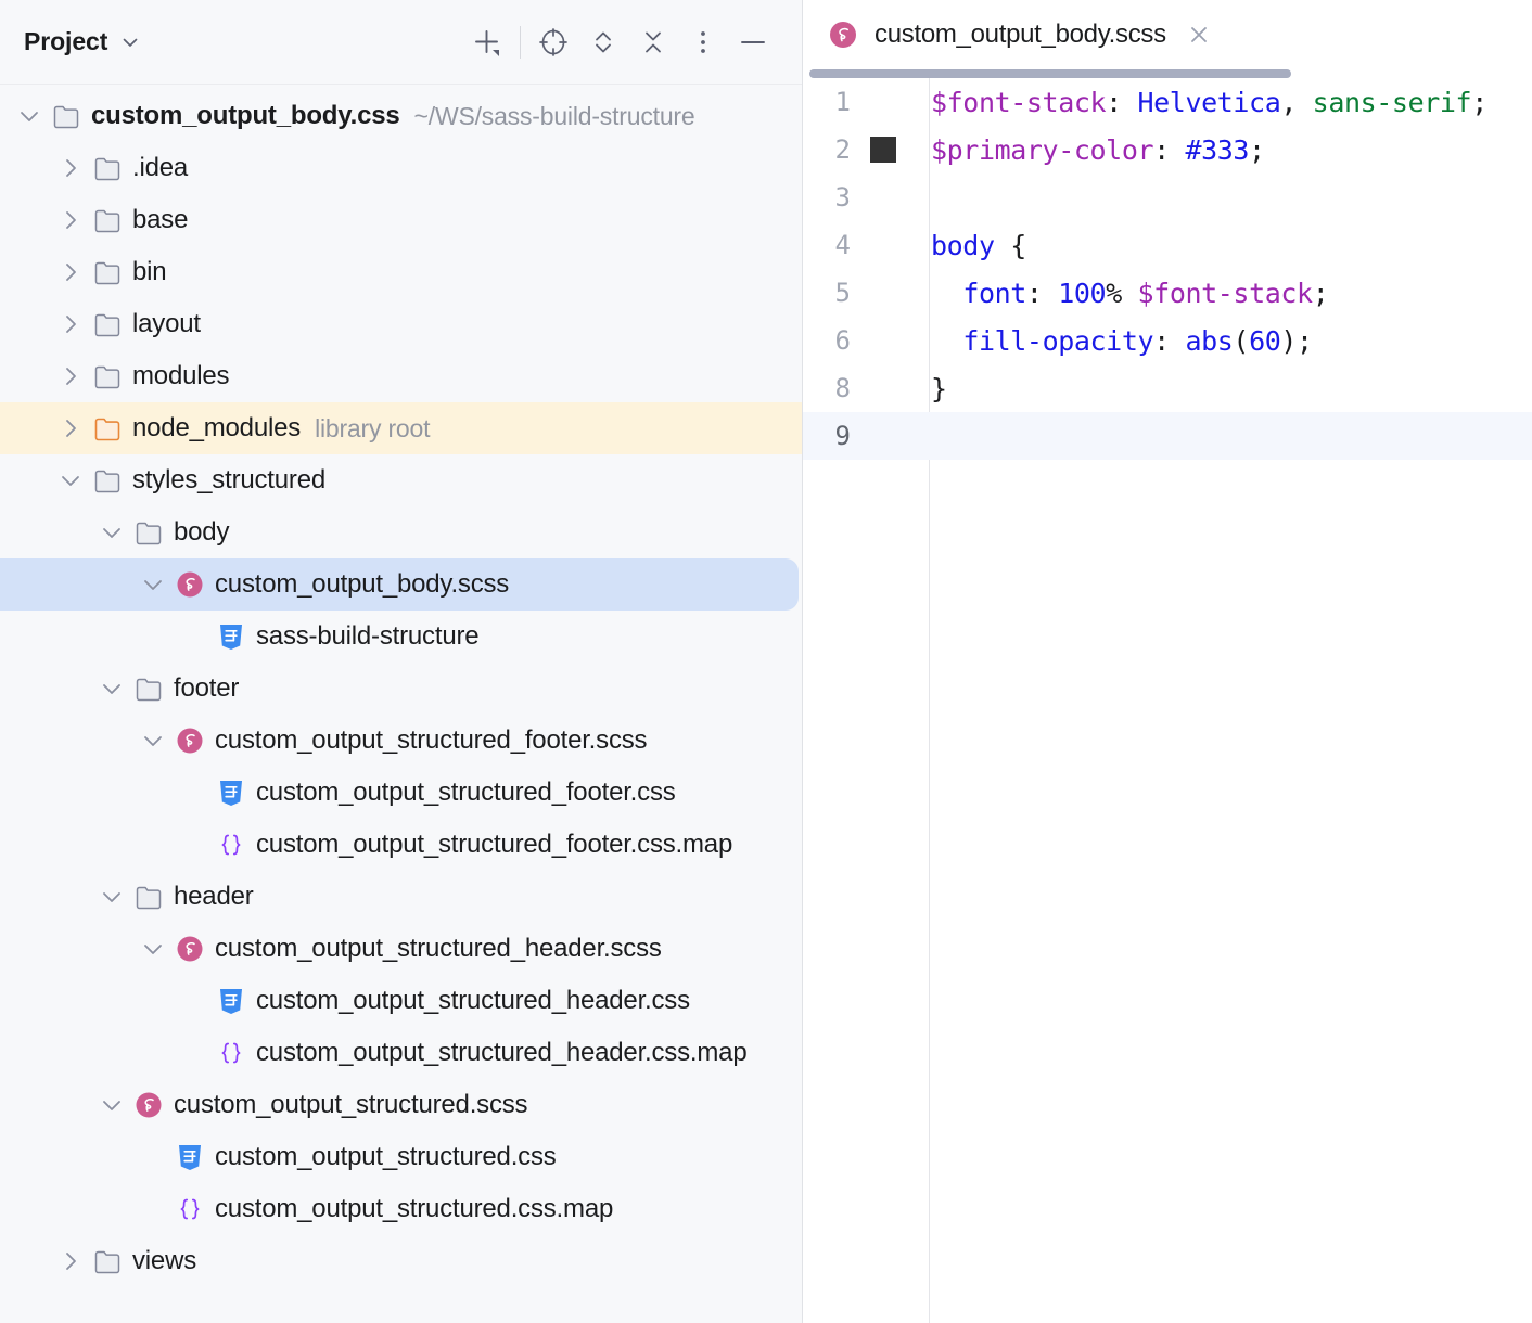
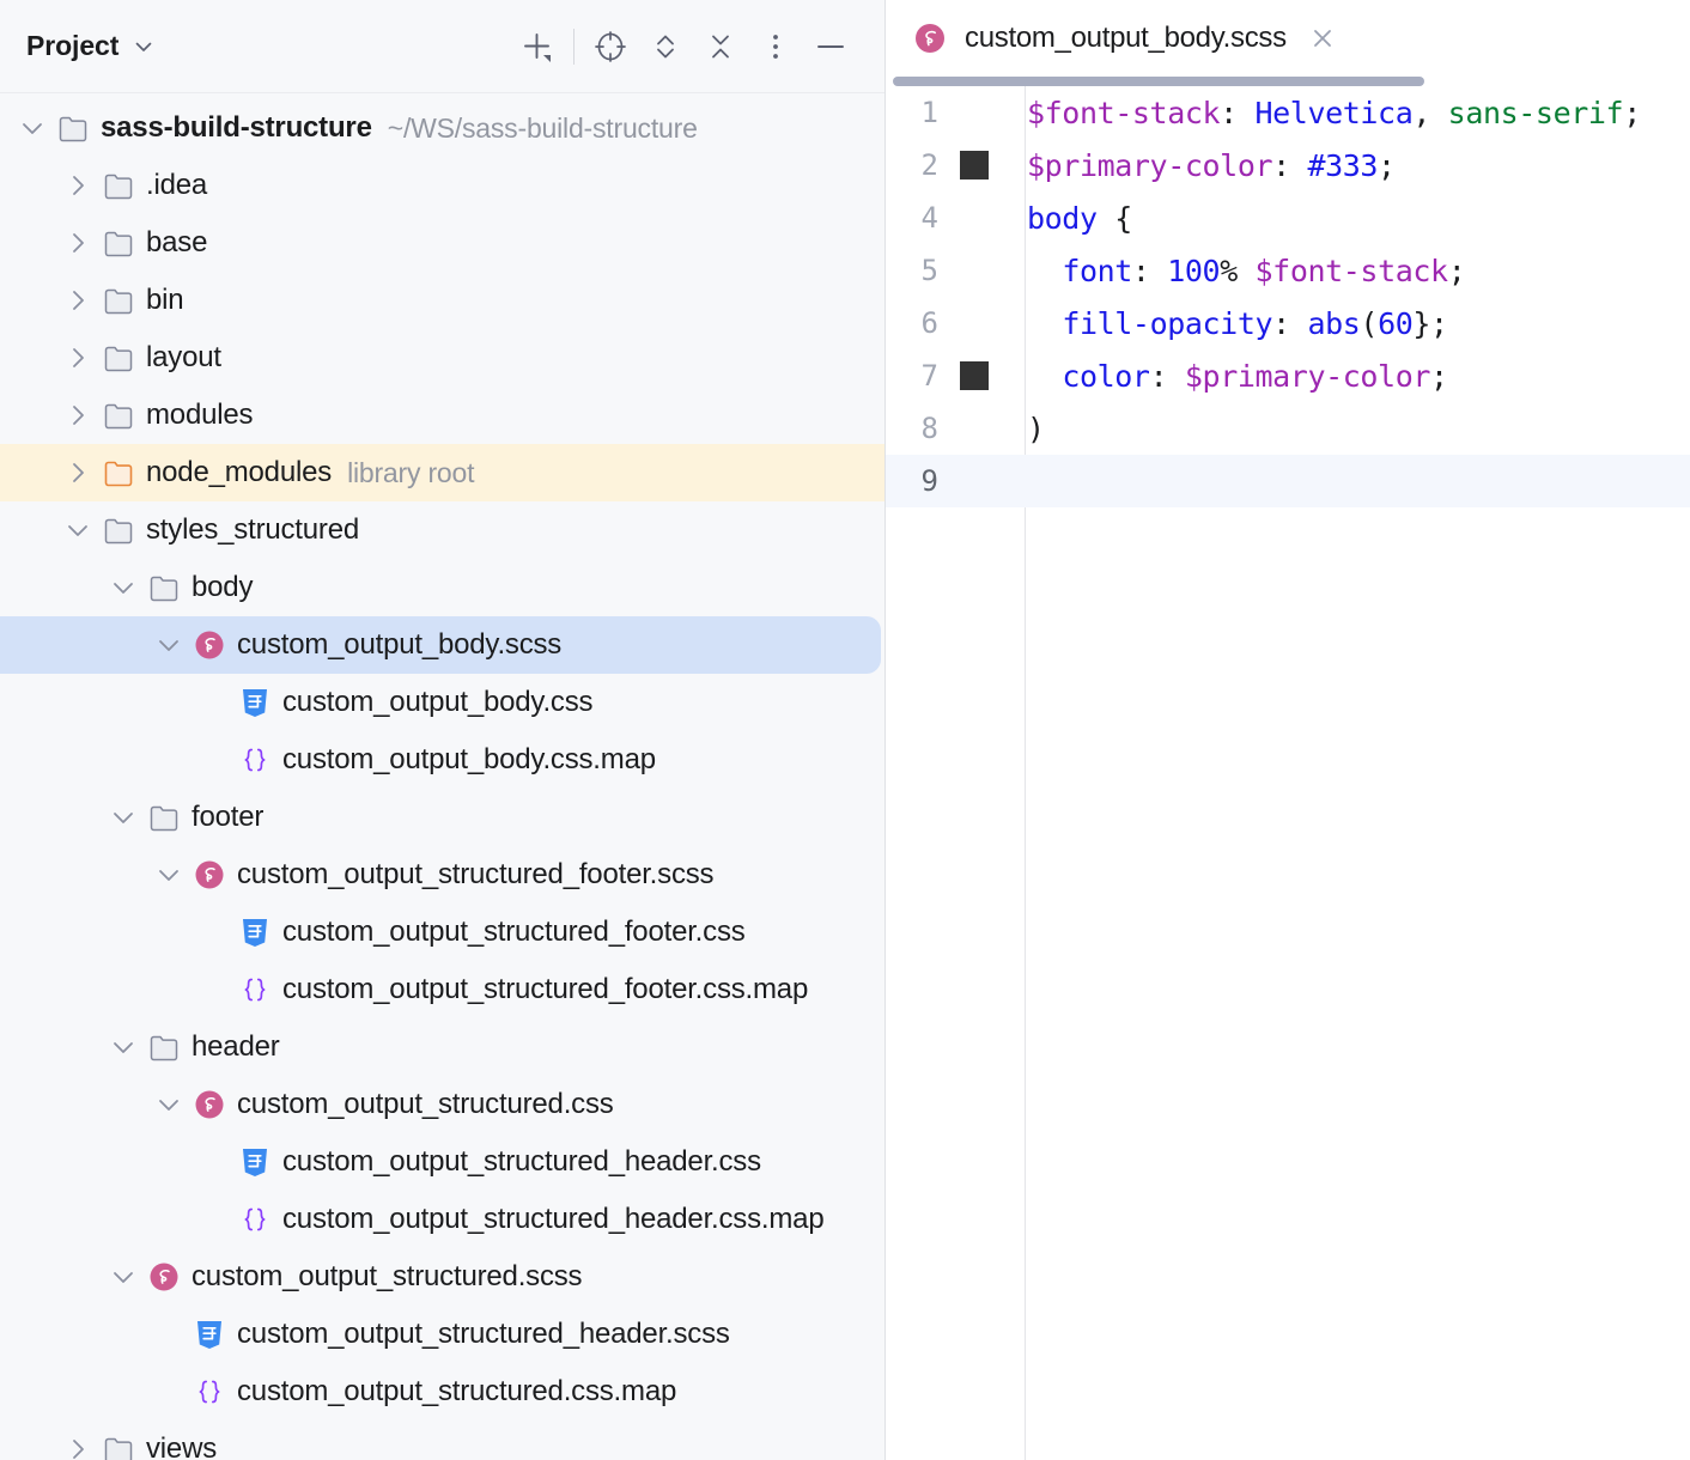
  Project
- custom_output_body.css
+ sass-build-structure
  ~/WS/sass-build-structure
  .idea
  base
  bin
  layout
  modules
  node_modules
  library root
  styles_structured
  body
  custom_output_body.scss
- sass-build-structure
+ custom_output_body.css
+ custom_output_body.css.map
  footer
  custom_output_structured_footer.scss
  custom_output_structured_footer.css
  custom_output_structured_footer.css.map
  header
- custom_output_structured_header.scss
+ custom_output_structured.css
  custom_output_structured_header.css
  custom_output_structured_header.css.map
  custom_output_structured.scss
- custom_output_structured.css
+ custom_output_structured_header.scss
  custom_output_structured.css.map
  views
  custom_output_body.scss
  1
  $font-stack: Helvetica, sans-serif;
  2
  $primary-color: #333;
- 3
  4
  body {
  5
  font: 100% $font-stack;
  6
- fill-opacity: abs(60);
+ fill-opacity: abs(60};
+ 7
+ color: $primary-color;
  8
- }
+ )
  9
